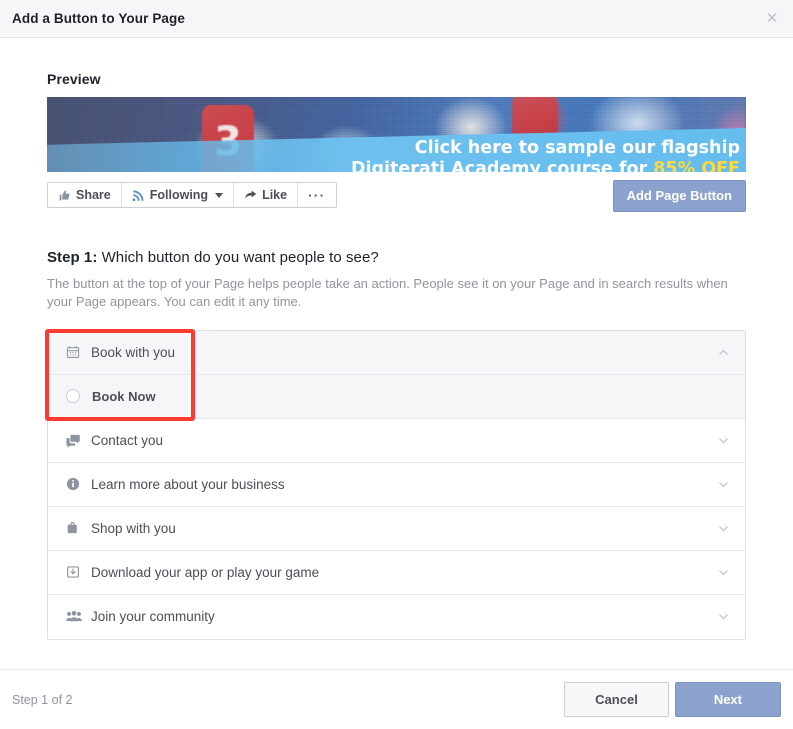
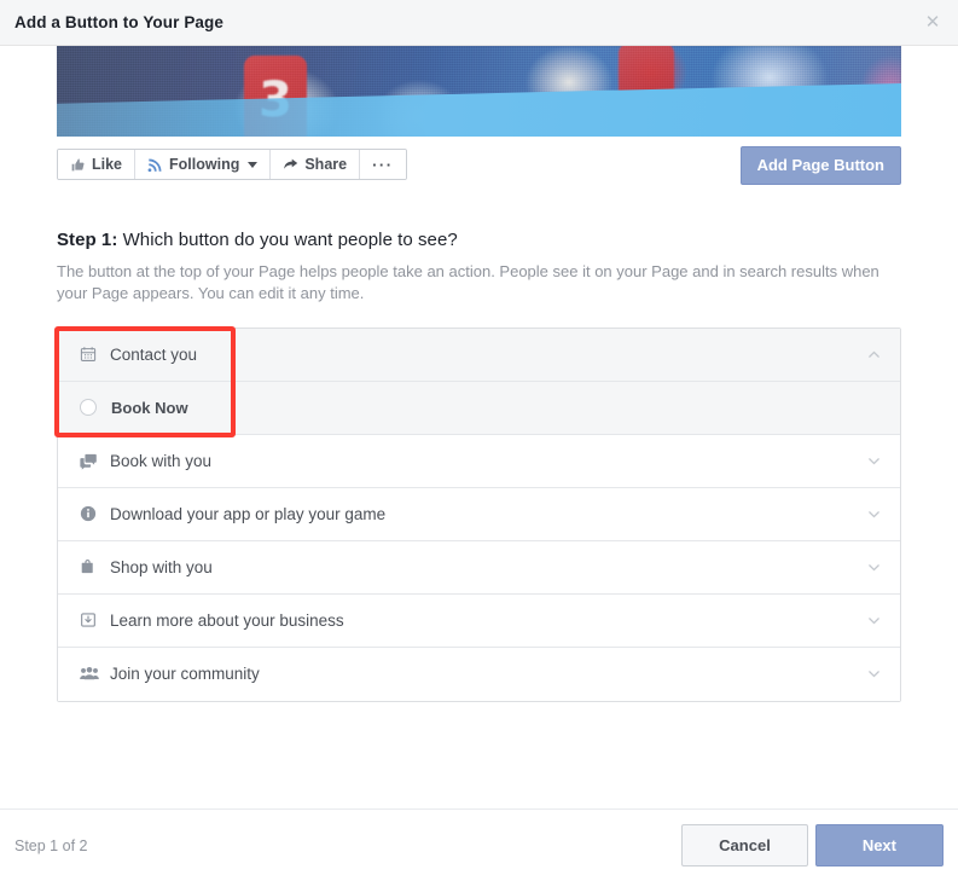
  Add a Button to Your Page
  ✕
- Preview
- Click here to sample our flagship
- Digiterati Academy course for 85% OFF
- Share
+ Like
  Following
- Like
+ Share
  ···
  Add Page Button
  Step 1: Which button do you want people to see?
  The button at the top of your Page helps people take an action. People see it on your Page and in search results when your Page appears. You can edit it any time.
- Book with you
+ Contact you
  Book Now
- Contact you
+ Book with you
- Learn more about your business
+ Download your app or play your game
  Shop with you
- Download your app or play your game
+ Learn more about your business
  Join your community
  Step 1 of 2
  Cancel
  Next
